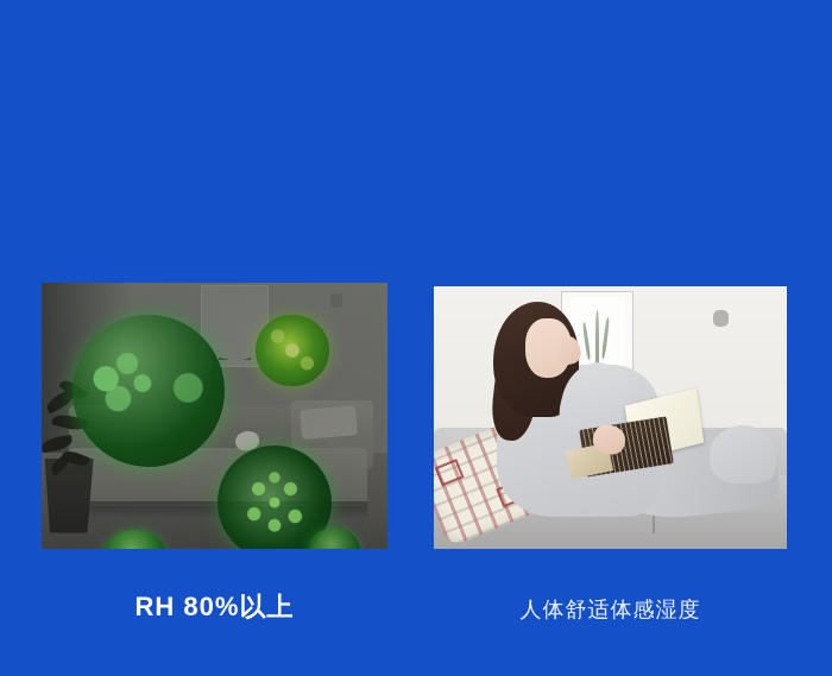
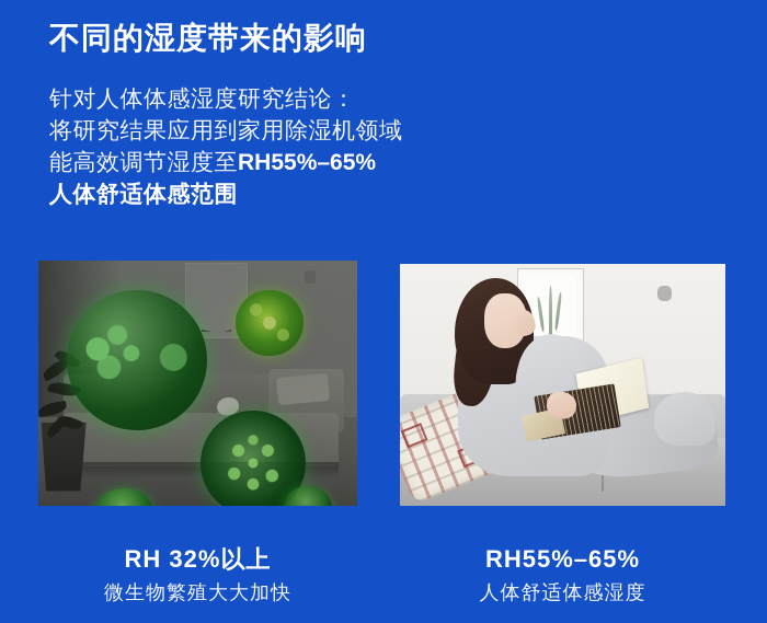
+ 不同的湿度带来的影响
+ 针对人体体感湿度研究结论：
+ 将研究结果应用到家用除湿机领域
+ 能高效调节湿度至RH55%–65%
+ 人体舒适体感范围
- RH 80%以上
+ RH 32%以上
+ 微生物繁殖大大加快
+ RH55%–65%
  人体舒适体感湿度
